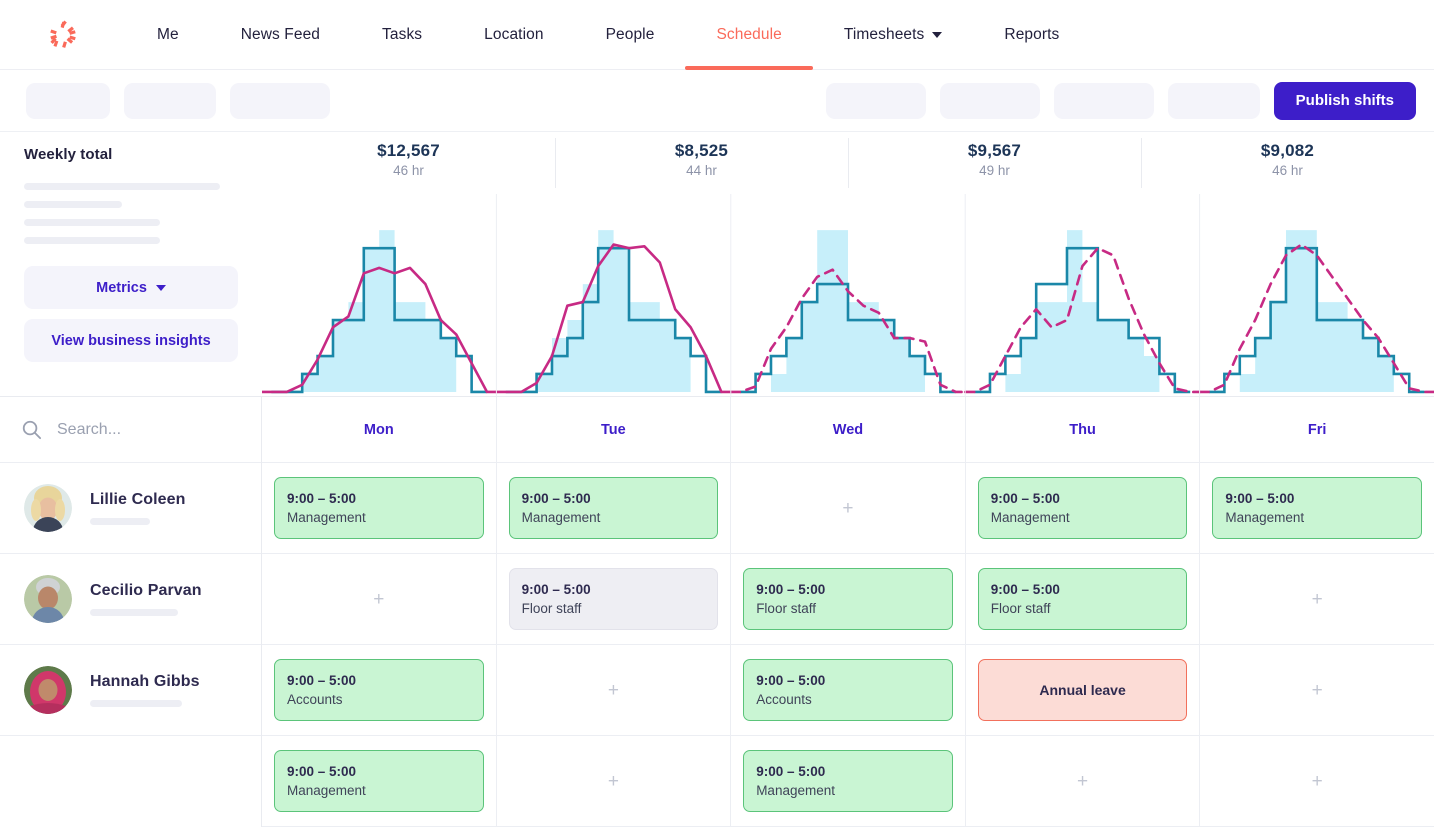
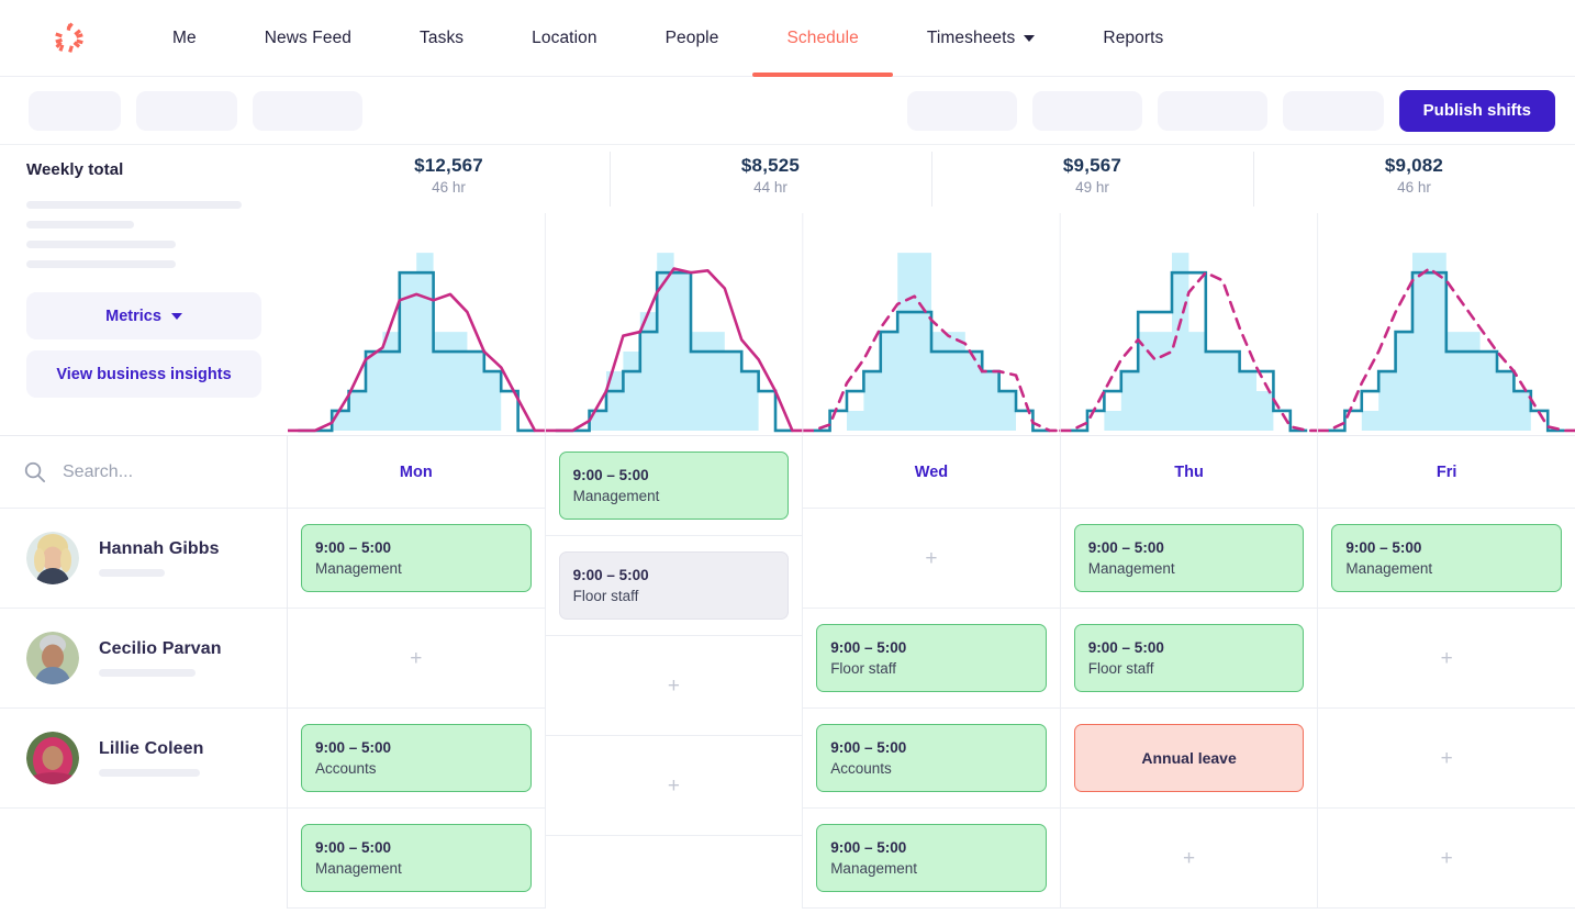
  Me
  News Feed
  Tasks
  Location
  People
  Schedule
  Timesheets
  Reports
  Publish shifts
  Weekly total
  Metrics
  View business insights
  $12,567
  46 hr
  $8,525
  44 hr
  $9,567
  49 hr
  $9,082
  46 hr
  Search...
- Lillie Coleen
+ Hannah Gibbs
  Cecilio Parvan
- Hannah Gibbs
+ Lillie Coleen
  Mon
  9:00 – 5:00
  Management
  +
  9:00 – 5:00
  Accounts
  9:00 – 5:00
  Management
- Tue
  9:00 – 5:00
  Management
  9:00 – 5:00
  Floor staff
  +
  +
  Wed
  +
  9:00 – 5:00
  Floor staff
  9:00 – 5:00
  Accounts
  9:00 – 5:00
  Management
  Thu
  9:00 – 5:00
  Management
  9:00 – 5:00
  Floor staff
  Annual leave
  +
  Fri
  9:00 – 5:00
  Management
  +
  +
  +
